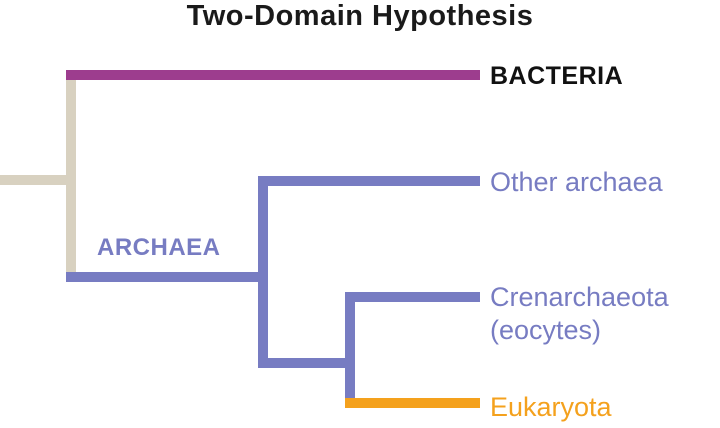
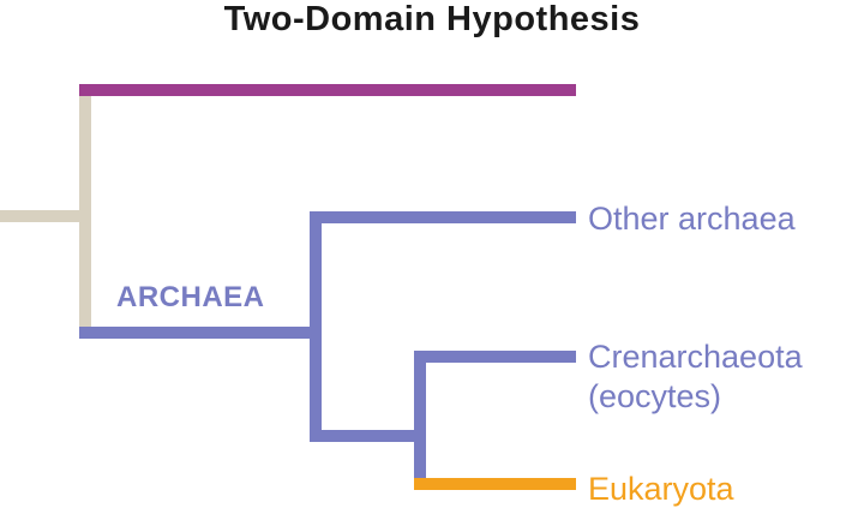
  Two-Domain Hypothesis
- BACTERIA
  ARCHAEA
  Other archaea
  Crenarchaeota
  (eocytes)
  Eukaryota
